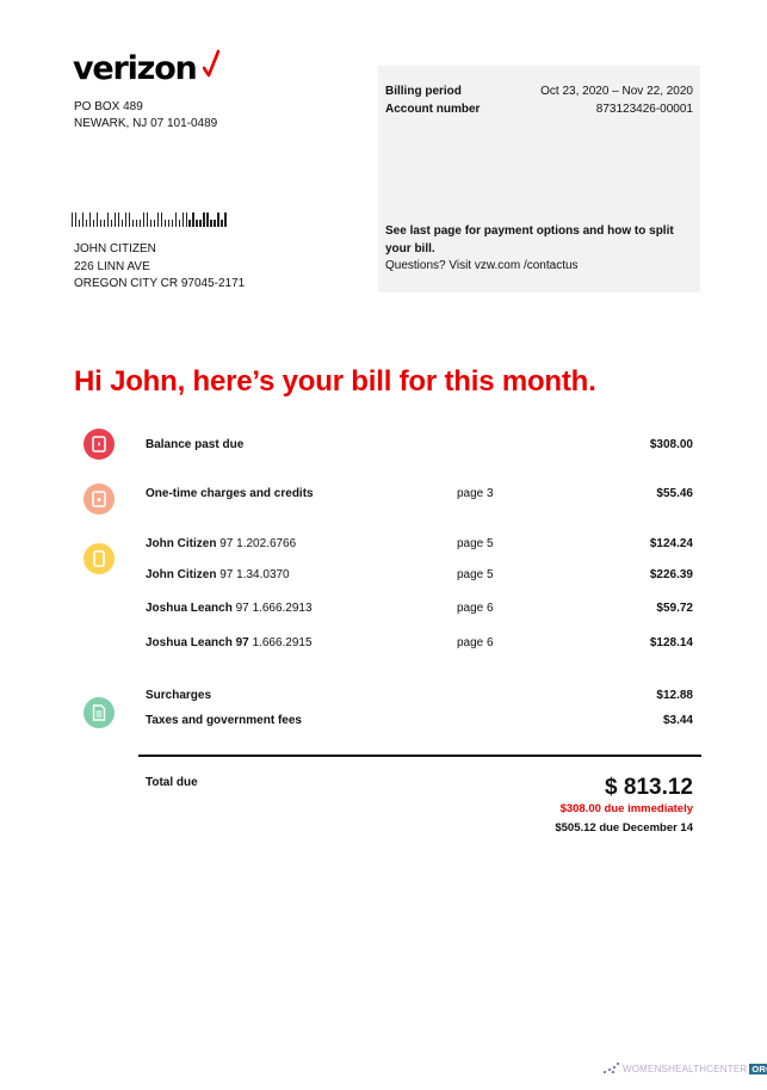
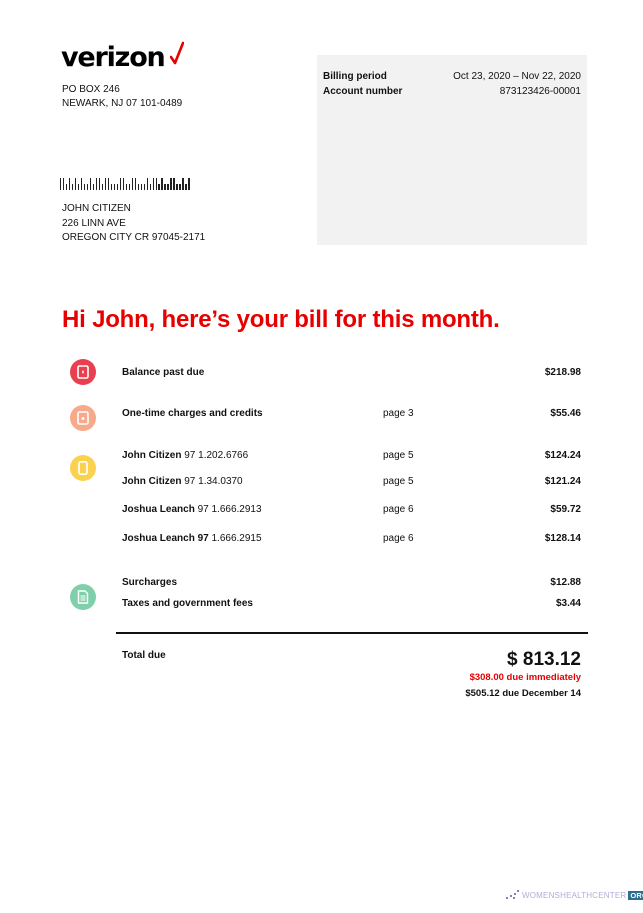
  verizon
- PO BOX 489
+ PO BOX 246
  NEWARK, NJ 07 101-0489
  Billing period
  Oct 23, 2020 – Nov 22, 2020
  Account number
  873123426-00001
- See last page for payment options and how to split your bill.
- Questions? Visit vzw.com /contactus
  JOHN CITIZEN
  226 LINN AVE
  OREGON CITY CR 97045-2171
  Hi John, here’s your bill for this month.
  Balance past due
- $308.00
+ $218.98
  One-time charges and credits
  page 3
  $55.46
  John Citizen 97 1.202.6766
  page 5
  $124.24
  John Citizen 97 1.34.0370
  page 5
- $226.39
+ $121.24
  Joshua Leanch 97 1.666.2913
  page 6
  $59.72
  Joshua Leanch 97 1.666.2915
  page 6
  $128.14
  Surcharges
  $12.88
  Taxes and government fees
  $3.44
  Total due
  $ 813.12
  $308.00 due immediately
  $505.12 due December 14
  WOMENSHEALTHCENTER
